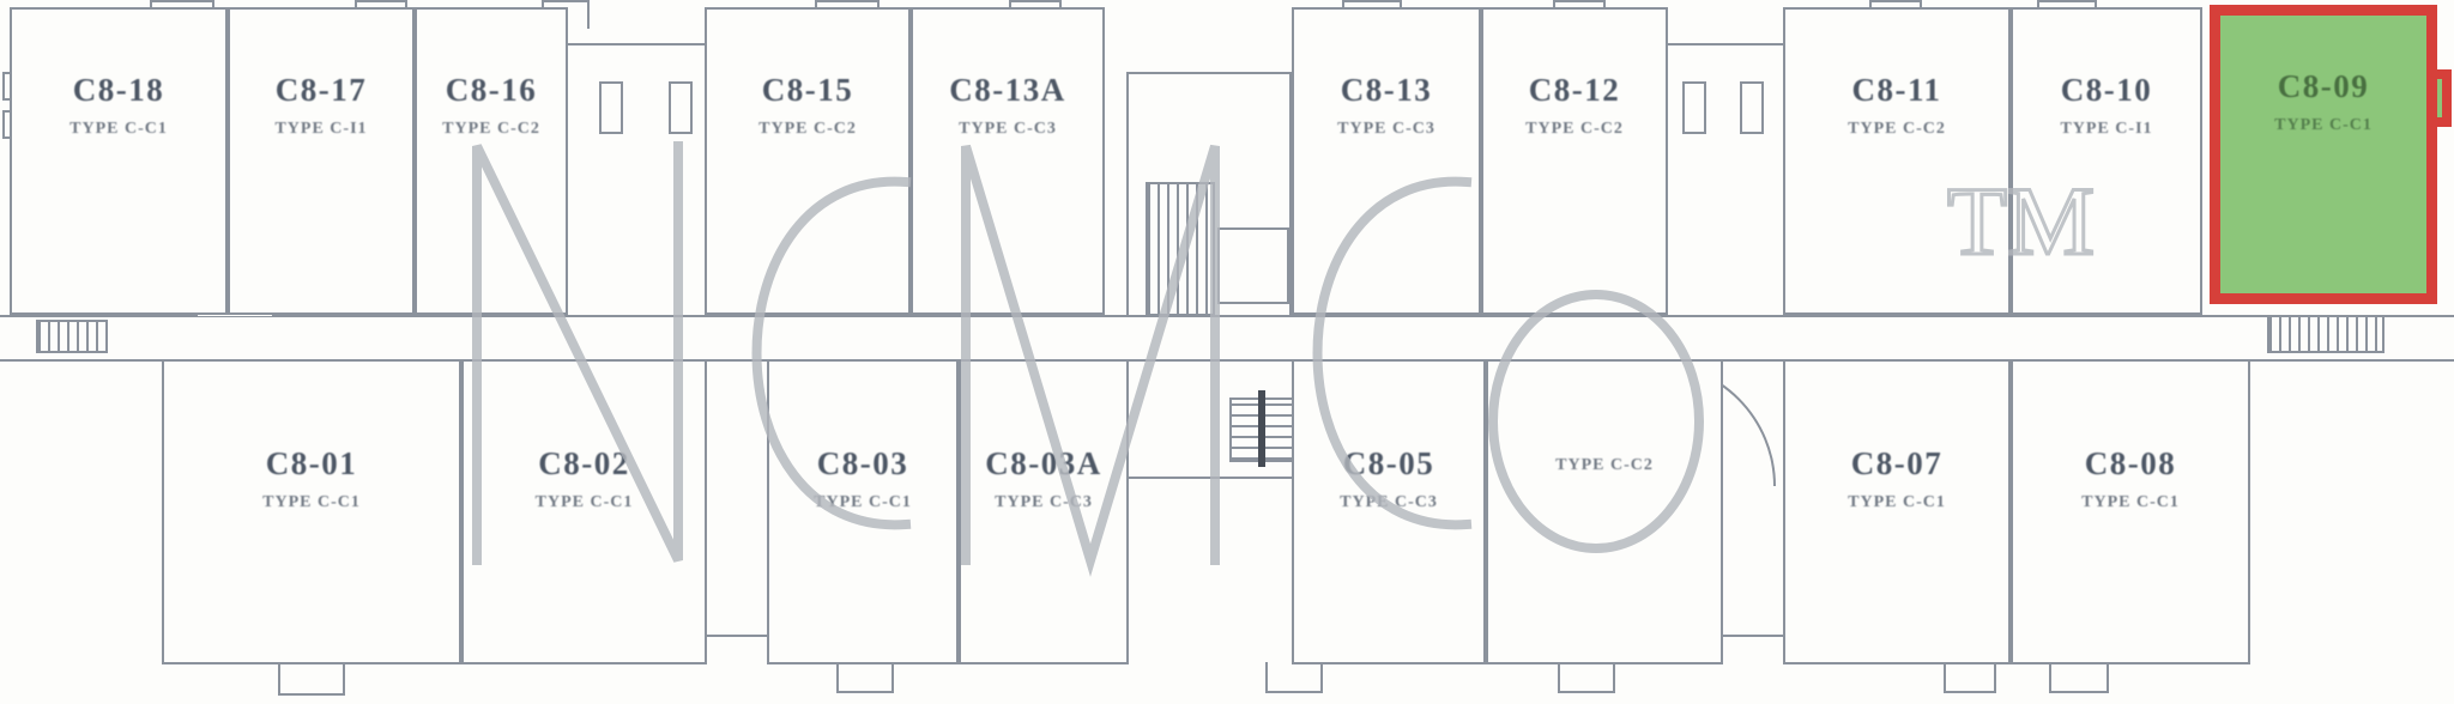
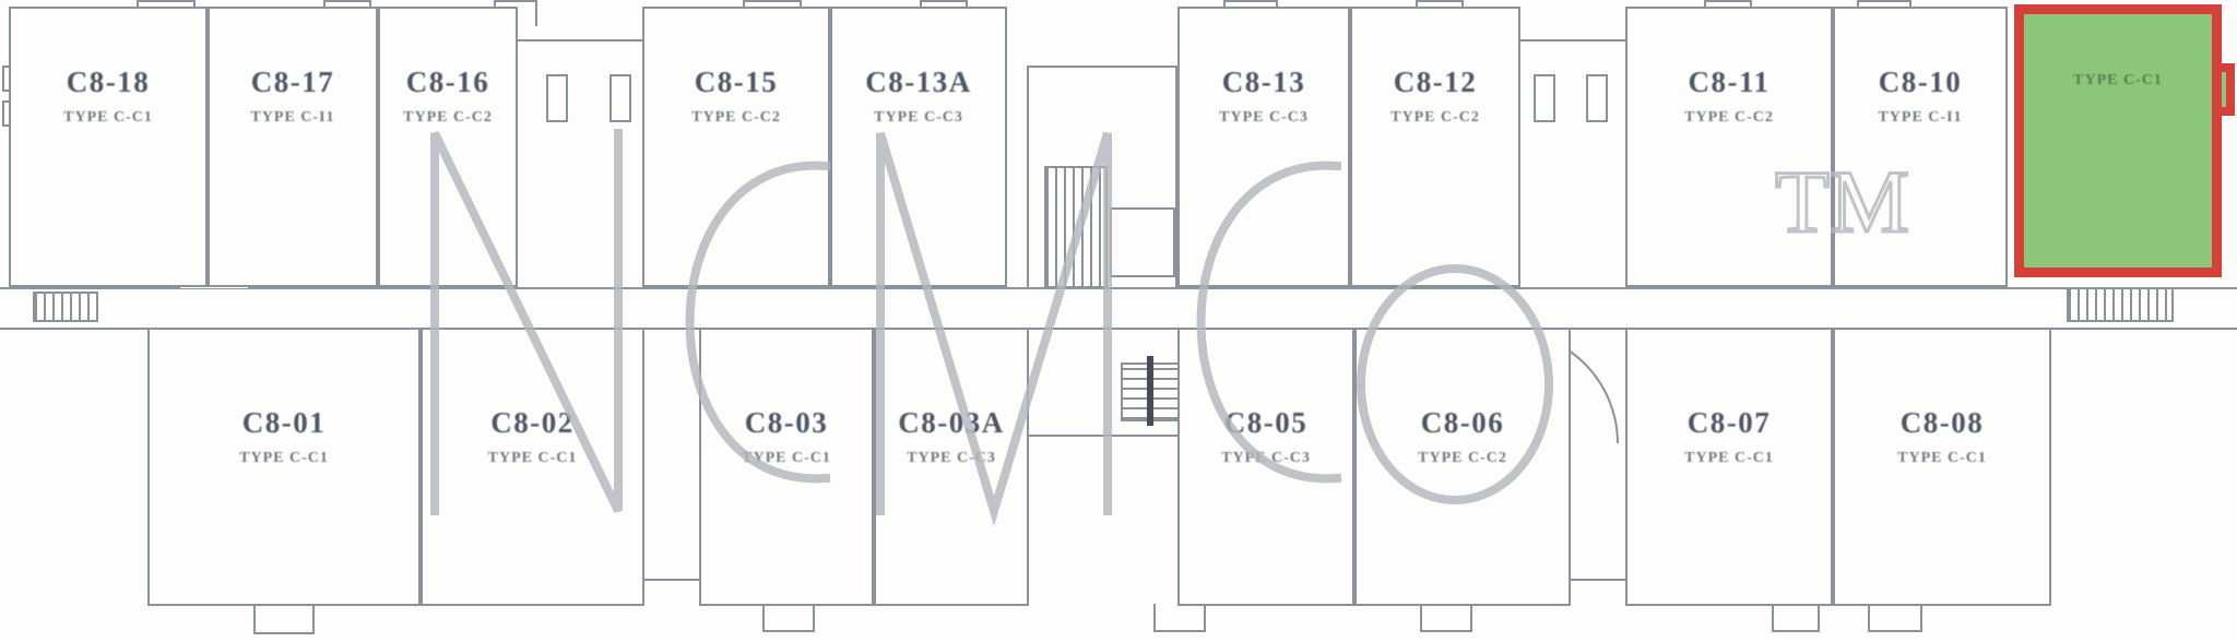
  C8-18
  TYPE C-C1
  C8-17
  TYPE C-I1
  C8-16
  TYPE C-C2
  C8-15
  TYPE C-C2
  C8-13A
  TYPE C-C3
  C8-13
  TYPE C-C3
  C8-12
  TYPE C-C2
  C8-11
  TYPE C-C2
  C8-10
  TYPE C-I1
- C8-09
  TYPE C-C1
  C8-01
  TYPE C-C1
  C8-02
  TYPE C-C1
  C8-03
  TYPE C-C1
  C8-03A
  TYPE C-C3
  C8-05
  TYPE C-C3
+ C8-06
  TYPE C-C2
  C8-07
  TYPE C-C1
  C8-08
  TYPE C-C1
  TM
